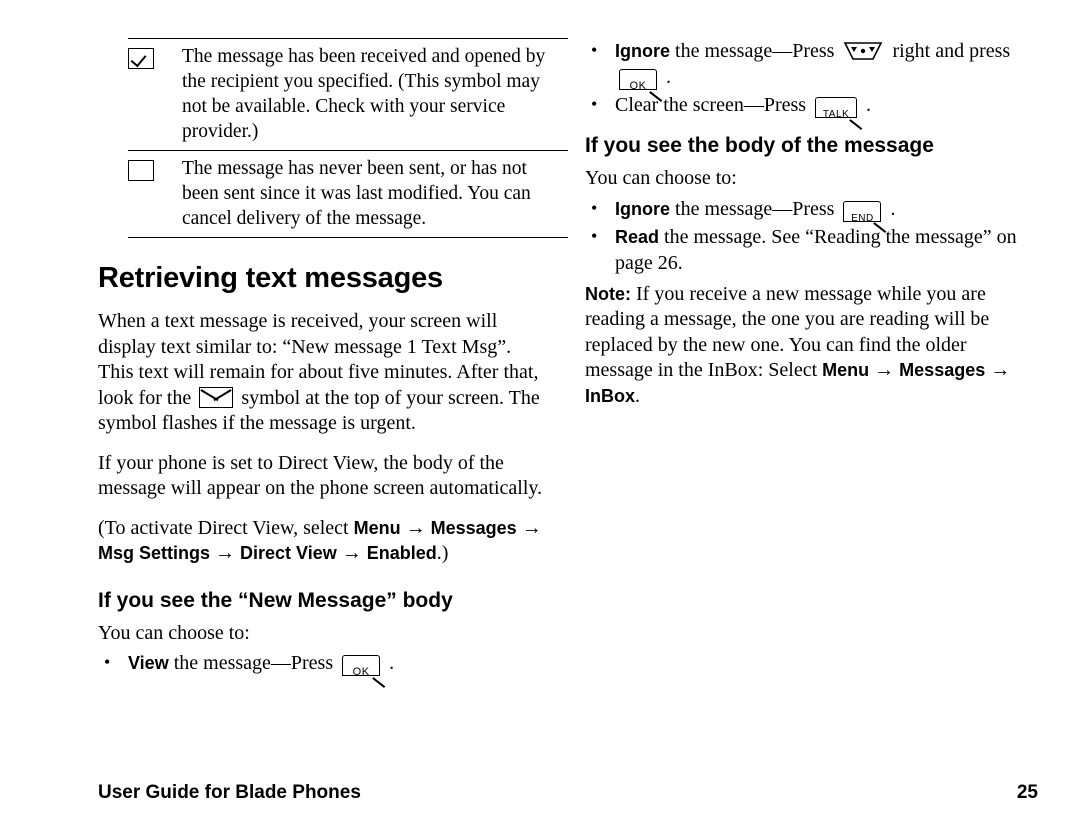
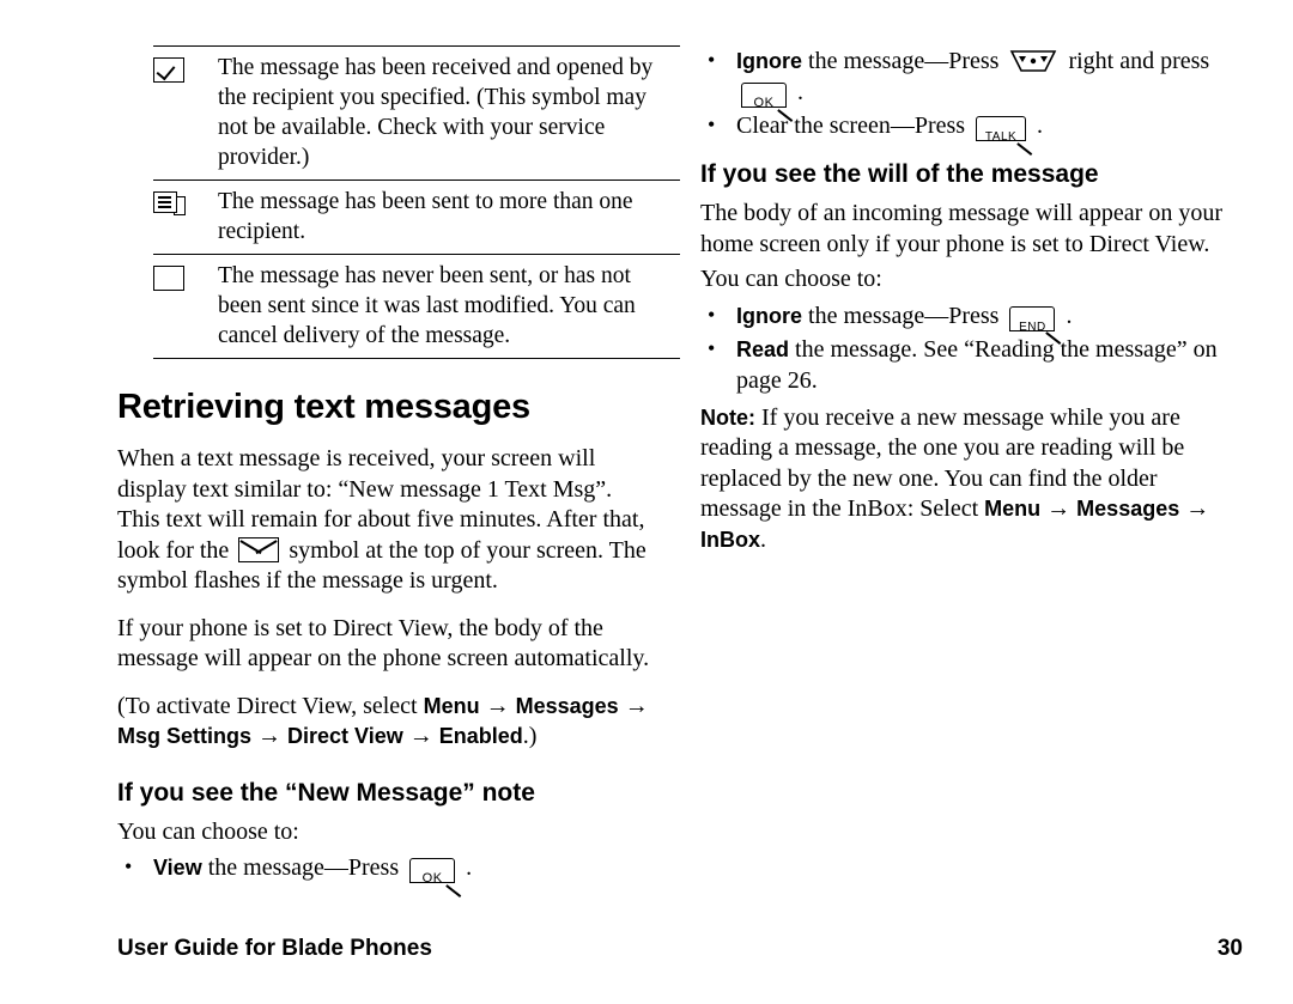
  	The message has been received and opened by the recipient you specified. (This symbol may not be available. Check with your service provider.)
+ 	The message has been sent to more than one recipient.
  	The message has never been sent, or has not been sent since it was last modified. You can cancel delivery of the message.
  Retrieving text messages
  When a text message is received, your screen will display text similar to: “New message 1 Text Msg”. This text will remain for about five minutes. After that, look for the symbol at the top of your screen. The symbol flashes if the message is urgent.
  If your phone is set to Direct View, the body of the message will appear on the phone screen automatically.
  (To activate Direct View, select Menu → Messages →
  Msg Settings → Direct View → Enabled.)
- If you see the “New Message” body
+ If you see the “New Message” note
  You can choose to:
  View the message—Press OK .
  Ignore the message—Press right and press OK .
  Clear the screen—Press TALK .
- If you see the body of the message
+ If you see the will of the message
+ The body of an incoming message will appear on your home screen only if your phone is set to Direct View.
  You can choose to:
  Ignore the message—Press END .
  Read the message. See “Reading the message” on page 26.
  Note: If you receive a new message while you are reading a message, the one you are reading will be replaced by the new one. You can find the older message in the InBox: Select Menu → Messages →
  InBox.
  User Guide for Blade Phones
- 25
+ 30
